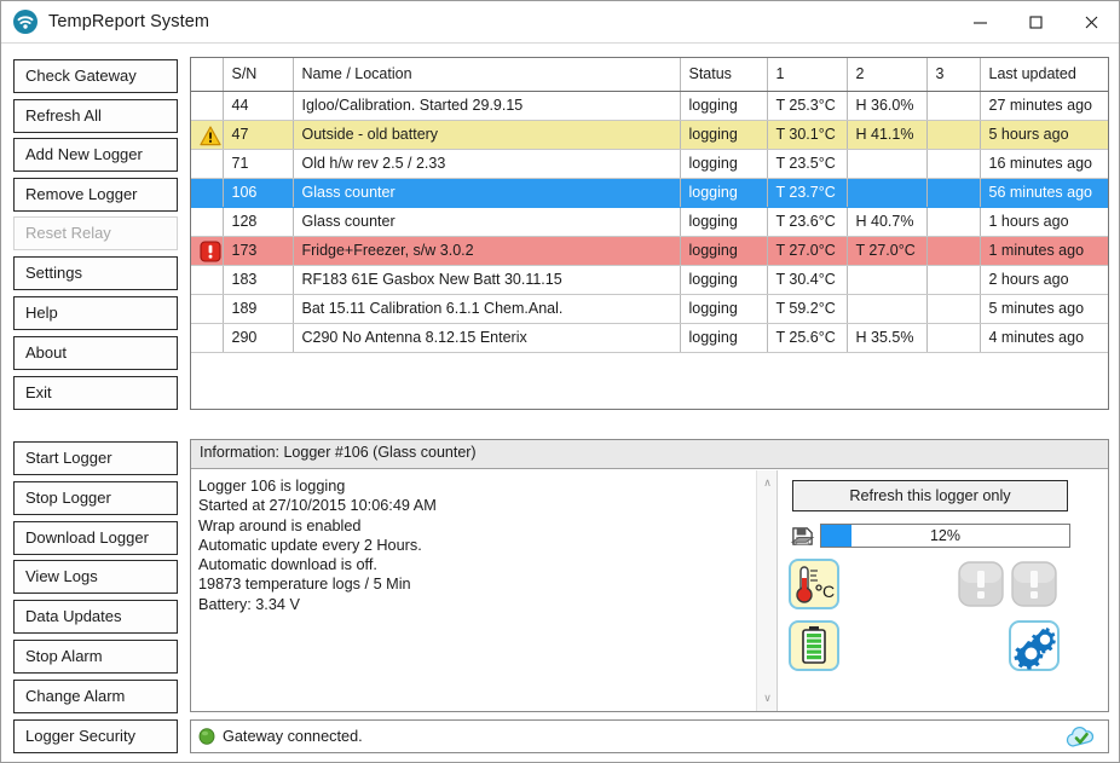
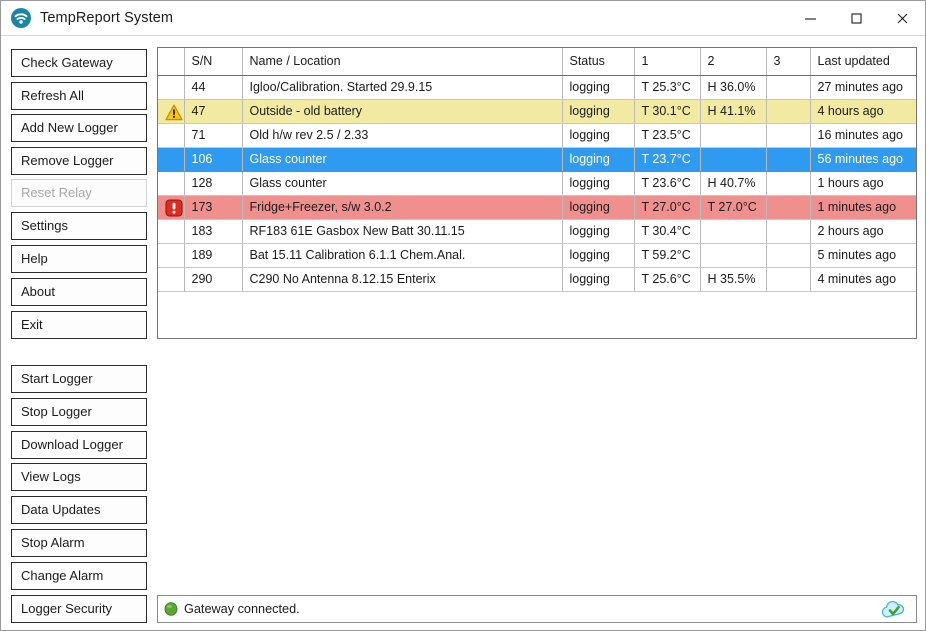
  TempReport System
  Check Gateway
  Refresh All
  Add New Logger
  Remove Logger
  Reset Relay
  Settings
  Help
  About
  Exit
  Start Logger
  Stop Logger
  Download Logger
  View Logs
  Data Updates
  Stop Alarm
  Change Alarm
  Logger Security
  	S/N	Name / Location	Status	1	2	3	Last updated
  	44	Igloo/Calibration. Started 29.9.15	logging	T 25.3°C	H 36.0%		27 minutes ago
- 	47	Outside - old battery	logging	T 30.1°C	H 41.1%		5 hours ago
+ 	47	Outside - old battery	logging	T 30.1°C	H 41.1%		4 hours ago
  	71	Old h/w rev 2.5 / 2.33	logging	T 23.5°C			16 minutes ago
  	106	Glass counter	logging	T 23.7°C			56 minutes ago
  	128	Glass counter	logging	T 23.6°C	H 40.7%		1 hours ago
  	173	Fridge+Freezer, s/w 3.0.2	logging	T 27.0°C	T 27.0°C		1 minutes ago
  	183	RF183 61E Gasbox New Batt 30.11.15	logging	T 30.4°C			2 hours ago
  	189	Bat 15.11 Calibration 6.1.1 Chem.Anal.	logging	T 59.2°C			5 minutes ago
  	290	C290 No Antenna 8.12.15 Enterix	logging	T 25.6°C	H 35.5%		4 minutes ago
- Information: Logger #106 (Glass counter)
- Logger 106 is logging
- Started at 27/10/2015 10:06:49 AM
- Wrap around is enabled
- Automatic update every 2 Hours.
- Automatic download is off.
- 19873 temperature logs / 5 Min
- Battery: 3.34 V
- ∧
- ∨
- Refresh this logger only
- 12%
- C
  Gateway connected.
